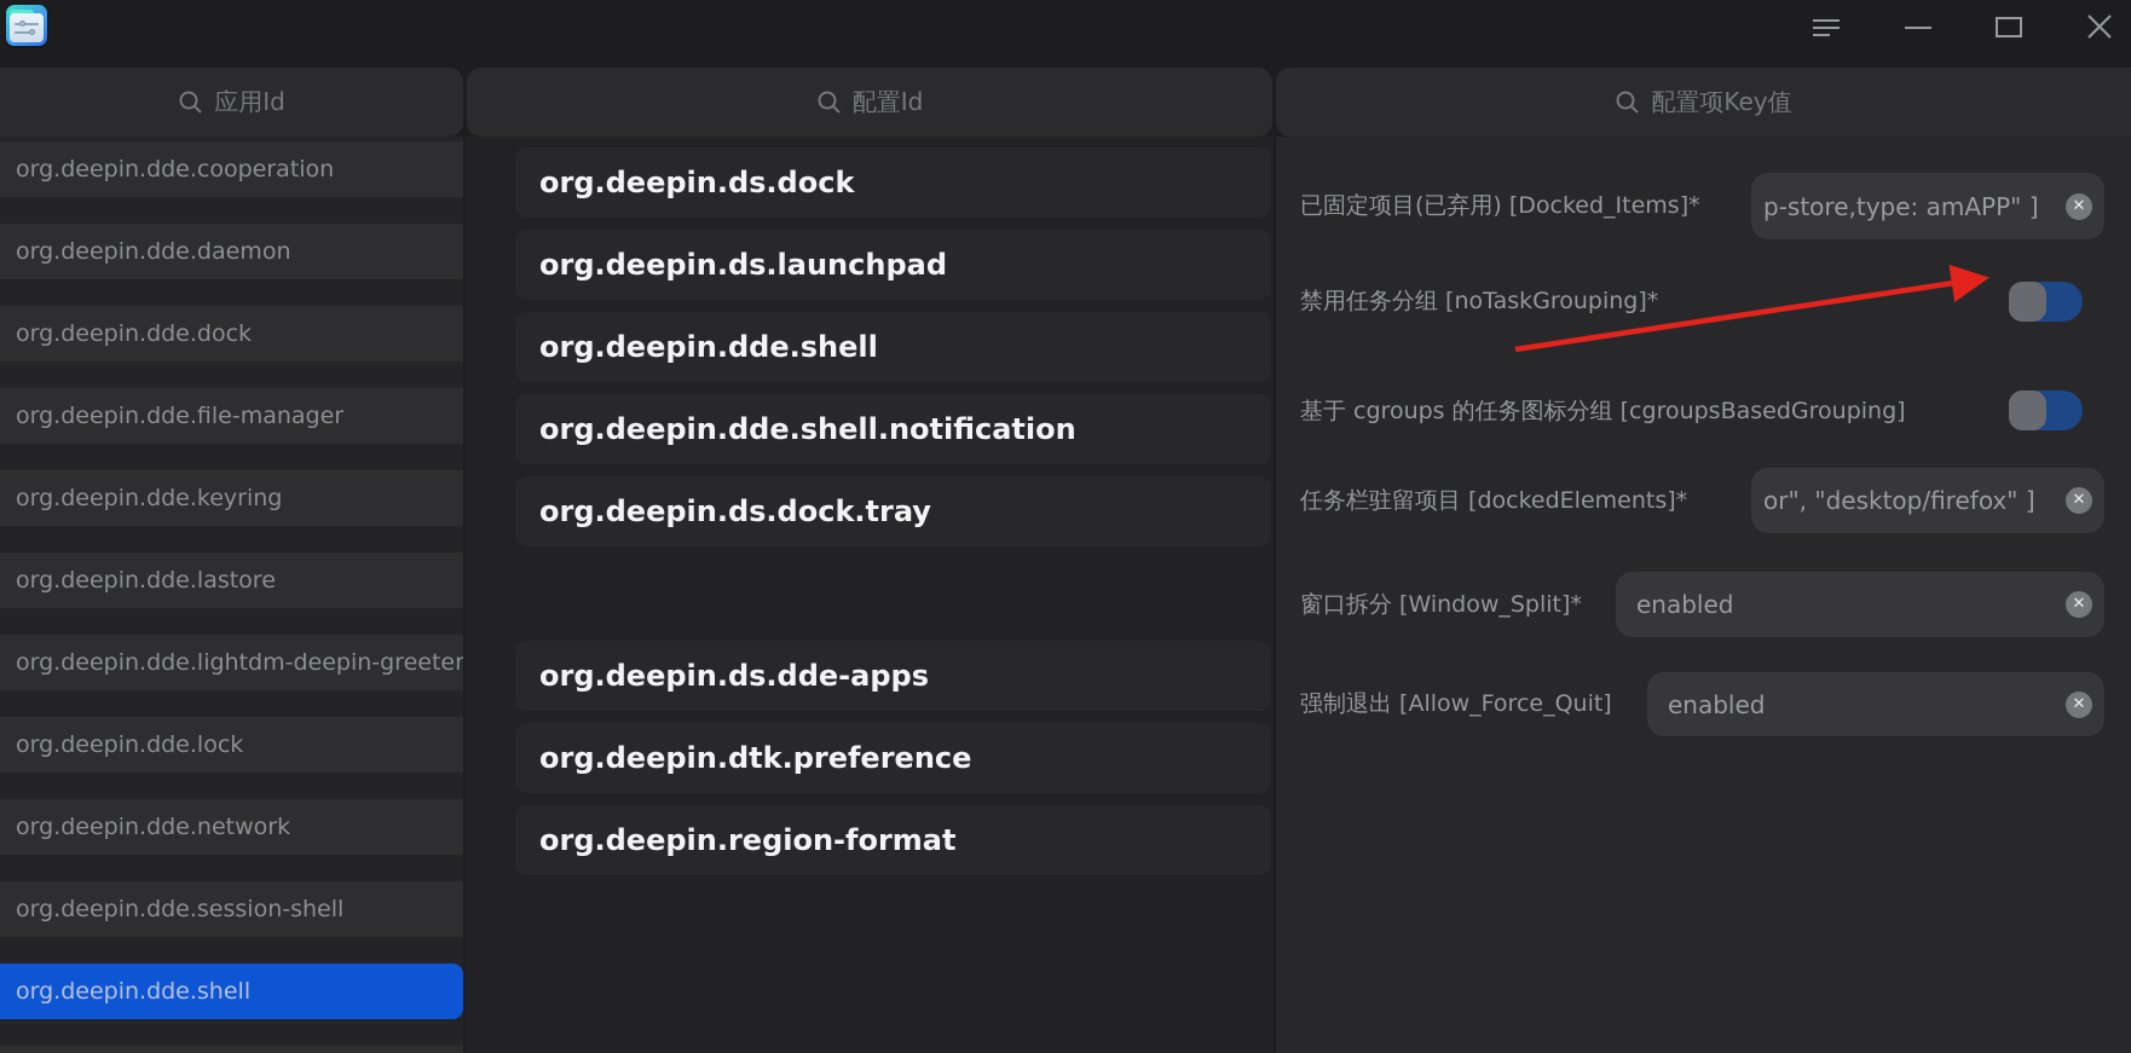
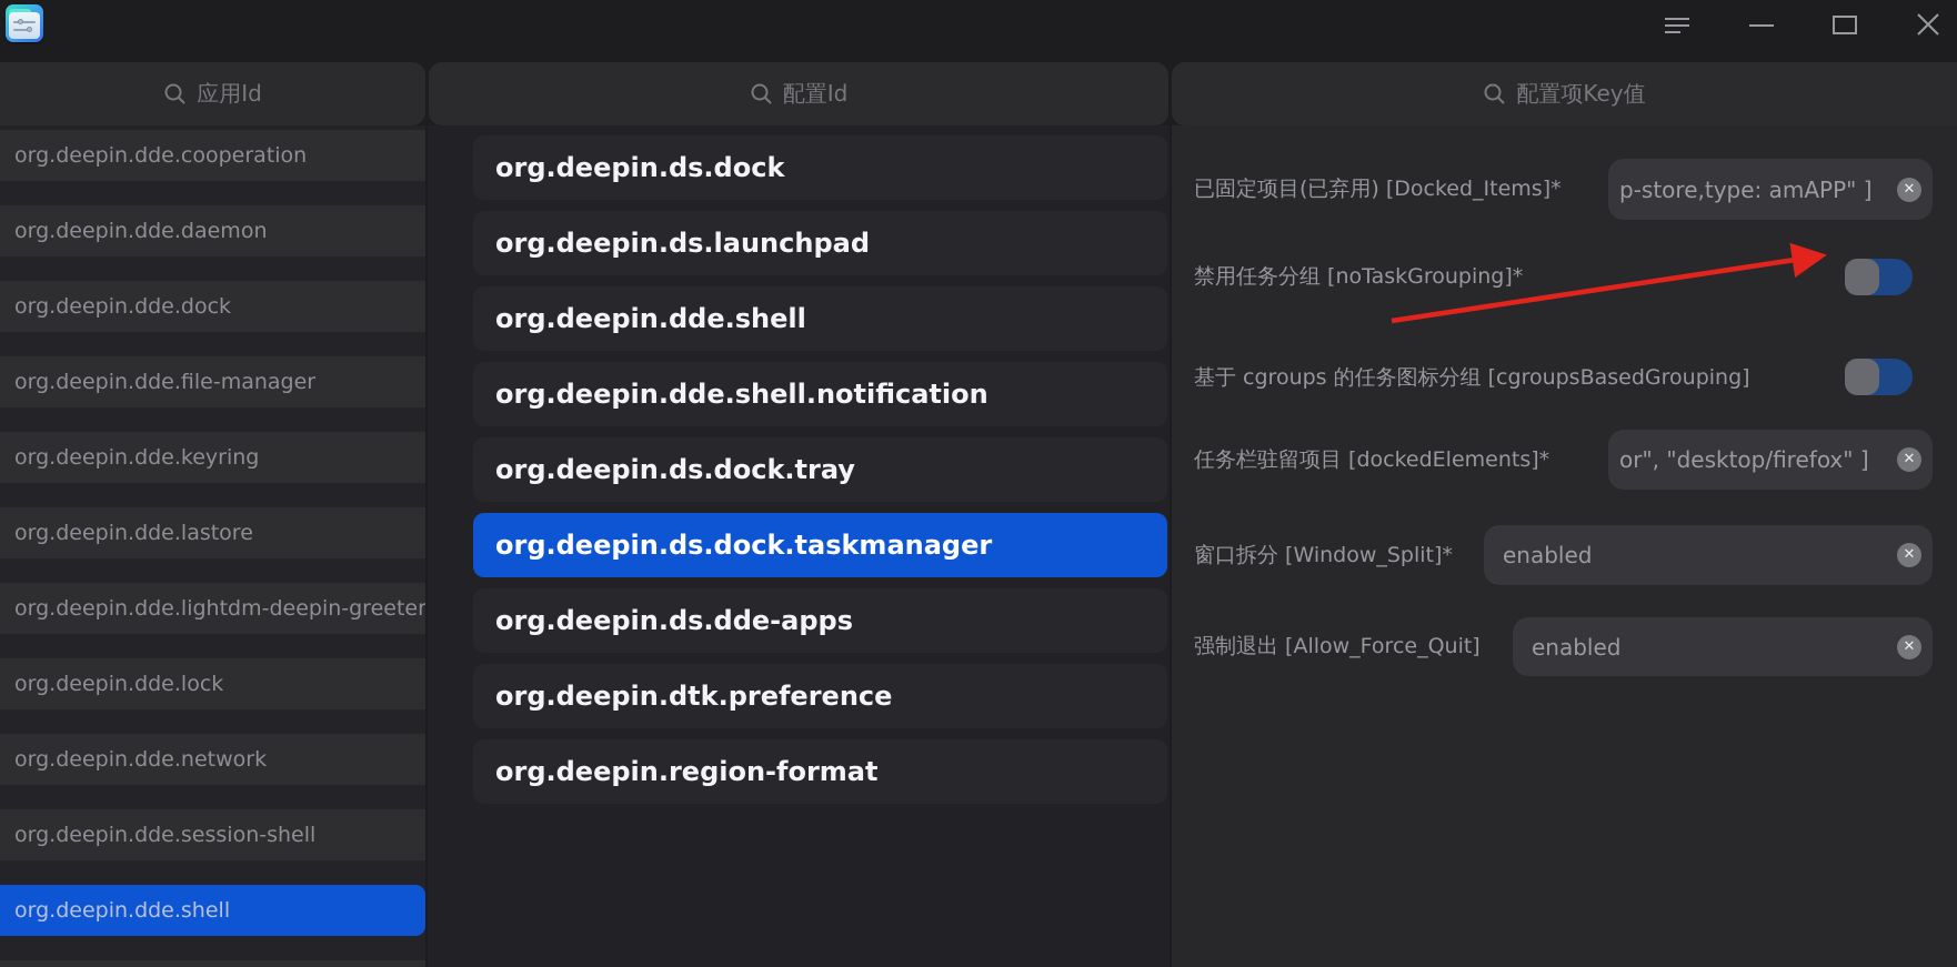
  应用Id
  配置Id
  配置项Key值
  org.deepin.dde.cooperation
  org.deepin.dde.daemon
  org.deepin.dde.dock
  org.deepin.dde.file-manager
  org.deepin.dde.keyring
  org.deepin.dde.lastore
  org.deepin.dde.lightdm-deepin-greeter
  org.deepin.dde.lock
  org.deepin.dde.network
  org.deepin.dde.session-shell
  org.deepin.dde.shell
  org.deepin.ds.dock
  org.deepin.ds.launchpad
  org.deepin.dde.shell
  org.deepin.dde.shell.notification
  org.deepin.ds.dock.tray
+ org.deepin.ds.dock.taskmanager
  org.deepin.ds.dde-apps
  org.deepin.dtk.preference
  org.deepin.region-format
  已固定项目(已弃用) [Docked_Items]*
  p-store,type: amAPP" ]
  ✕
  禁用任务分组 [noTaskGrouping]*
  基于 cgroups 的任务图标分组 [cgroupsBasedGrouping]
  任务栏驻留项目 [dockedElements]*
  or", "desktop/firefox" ]
  ✕
  窗口拆分 [Window_Split]*
  enabled
  ✕
  强制退出 [Allow_Force_Quit]
  enabled
  ✕
